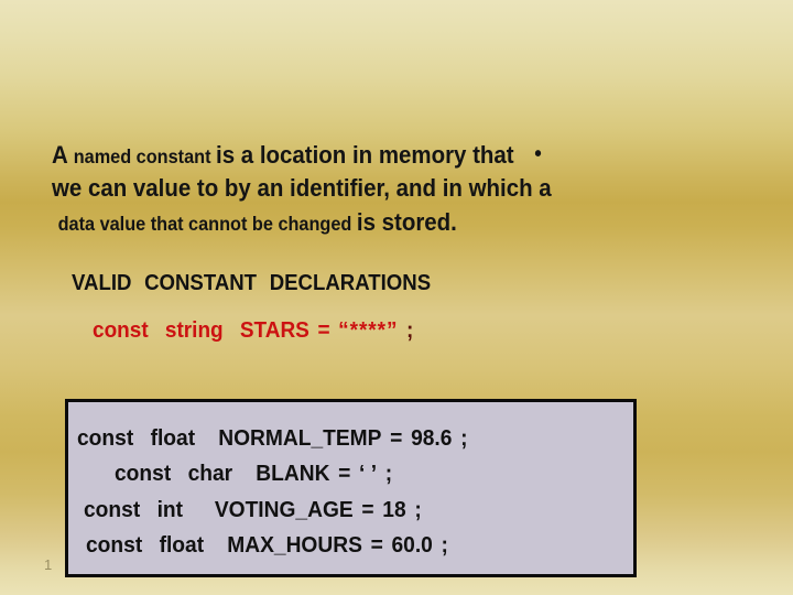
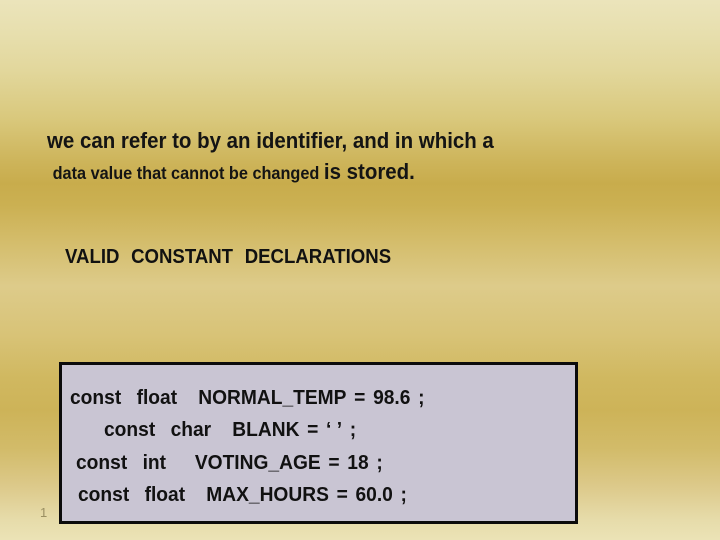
- A named constant is a location in memory that •
- we can value to by an identifier, and in which a
+ we can refer to by an identifier, and in which a
  data value that cannot be changed is stored.
  VALID CONSTANT DECLARATIONS
- const string STARS = “****” ;
  const float NORMAL_TEMP = 98.6 ;
  const char BLANK = ‘ ’ ;
  const int VOTING_AGE = 18 ;
  const float MAX_HOURS = 60.0 ;
  1
